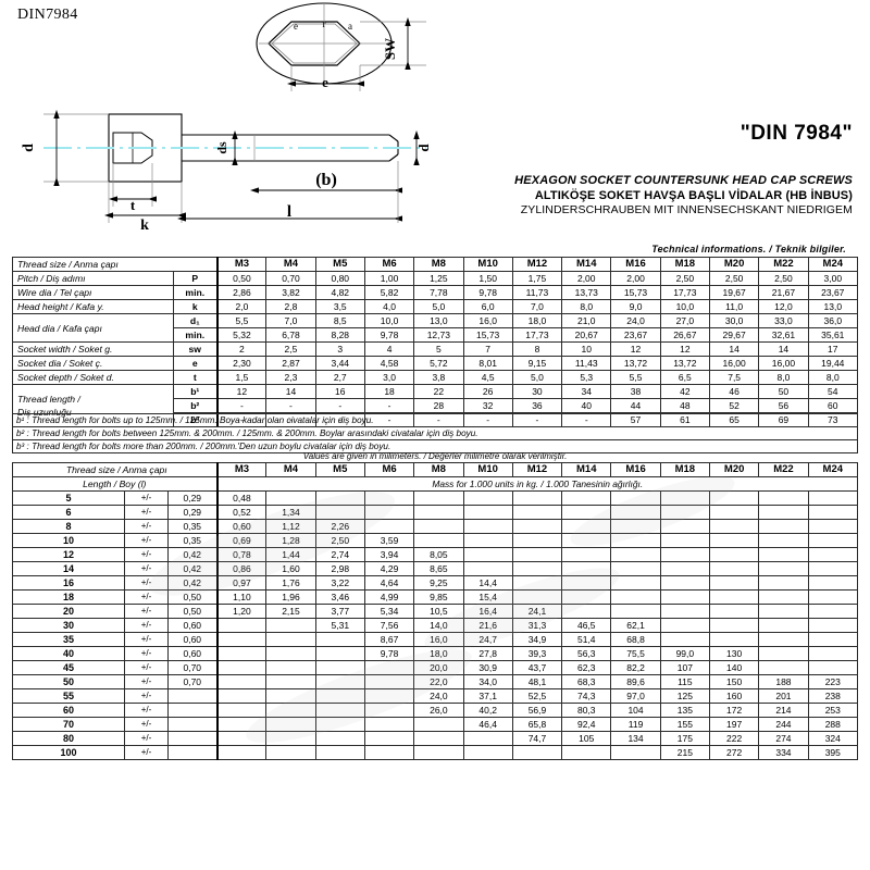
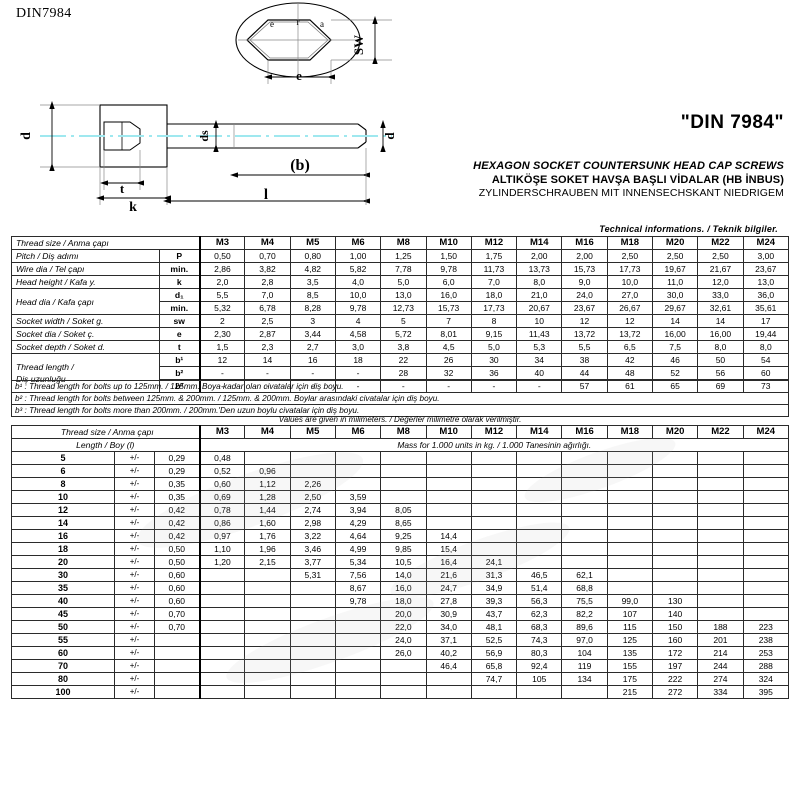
  DIN7984
  e
  e
  r
  a
  t
  k
  (b)
  l
  "DIN 7984"
  HEXAGON SOCKET COUNTERSUNK HEAD CAP SCREWS
  ALTIKÖŞE SOKET HAVŞA BAŞLI VİDALAR (HB İNBUS)
  ZYLINDERSCHRAUBEN MIT INNENSECHSKANT NIEDRIGEM
  Technical informations. / Teknik bilgiler.
  Thread size / Anma çapı	M3	M4	M5	M6	M8	M10	M12	M14	M16	M18	M20	M22	M24
  Pitch / Diş adımı	P	0,50	0,70	0,80	1,00	1,25	1,50	1,75	2,00	2,00	2,50	2,50	2,50	3,00
  Wire dia / Tel çapı	min.	2,86	3,82	4,82	5,82	7,78	9,78	11,73	13,73	15,73	17,73	19,67	21,67	23,67
  Head height / Kafa y.	k	2,0	2,8	3,5	4,0	5,0	6,0	7,0	8,0	9,0	10,0	11,0	12,0	13,0
  Head dia / Kafa çapı	d₁	5,5	7,0	8,5	10,0	13,0	16,0	18,0	21,0	24,0	27,0	30,0	33,0	36,0
  min.	5,32	6,78	8,28	9,78	12,73	15,73	17,73	20,67	23,67	26,67	29,67	32,61	35,61
  Socket width / Soket g.	sw	2	2,5	3	4	5	7	8	10	12	12	14	14	17
  Socket dia / Soket ç.	e	2,30	2,87	3,44	4,58	5,72	8,01	9,15	11,43	13,72	13,72	16,00	16,00	19,44
  Socket depth / Soket d.	t	1,5	2,3	2,7	3,0	3,8	4,5	5,0	5,3	5,5	6,5	7,5	8,0	8,0
  Thread length /Diş uzunluğu	b¹	12	14	16	18	22	26	30	34	38	42	46	50	54
  b²	-	-	-	-	28	32	36	40	44	48	52	56	60
  b³	-	-	-	-	-	-	-	-	57	61	65	69	73
  b¹ : Thread length for bolts up to 125mm. / 125mm. Boya kadar olan civatalar için diş boyu.
  b² : Thread length for bolts between 125mm. & 200mm. / 125mm. & 200mm. Boylar arasındaki civatalar için diş boyu.
  b³ : Thread length for bolts more than 200mm. / 200mm.'Den uzun boylu civatalar için diş boyu.
  Values are given in milimeters. / Değerler milimetre olarak verilmiştir.
  Thread size / Anma çapı	M3	M4	M5	M6	M8	M10	M12	M14	M16	M18	M20	M22	M24
  Length / Boy (l)	Mass for 1.000 units in kg. / 1.000 Tanesinin ağırlığı.
  5	+/-	0,29	0,48
- 6	+/-	0,29	0,52	1,34
+ 6	+/-	0,29	0,52	0,96
  8	+/-	0,35	0,60	1,12	2,26
  10	+/-	0,35	0,69	1,28	2,50	3,59
  12	+/-	0,42	0,78	1,44	2,74	3,94	8,05
  14	+/-	0,42	0,86	1,60	2,98	4,29	8,65
  16	+/-	0,42	0,97	1,76	3,22	4,64	9,25	14,4
  18	+/-	0,50	1,10	1,96	3,46	4,99	9,85	15,4
  20	+/-	0,50	1,20	2,15	3,77	5,34	10,5	16,4	24,1
  30	+/-	0,60			5,31	7,56	14,0	21,6	31,3	46,5	62,1
  35	+/-	0,60				8,67	16,0	24,7	34,9	51,4	68,8
  40	+/-	0,60				9,78	18,0	27,8	39,3	56,3	75,5	99,0	130
  45	+/-	0,70					20,0	30,9	43,7	62,3	82,2	107	140
  50	+/-	0,70					22,0	34,0	48,1	68,3	89,6	115	150	188	223
  55	+/-						24,0	37,1	52,5	74,3	97,0	125	160	201	238
  60	+/-						26,0	40,2	56,9	80,3	104	135	172	214	253
  70	+/-							46,4	65,8	92,4	119	155	197	244	288
  80	+/-								74,7	105	134	175	222	274	324
  100	+/-											215	272	334	395
